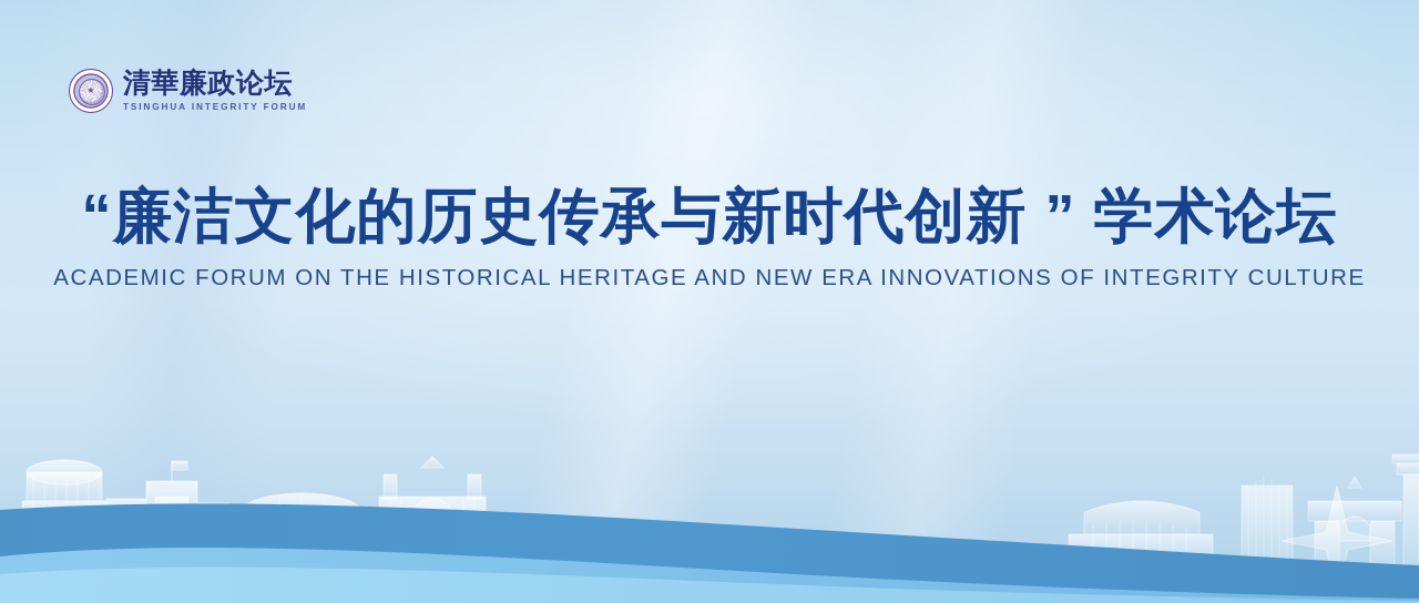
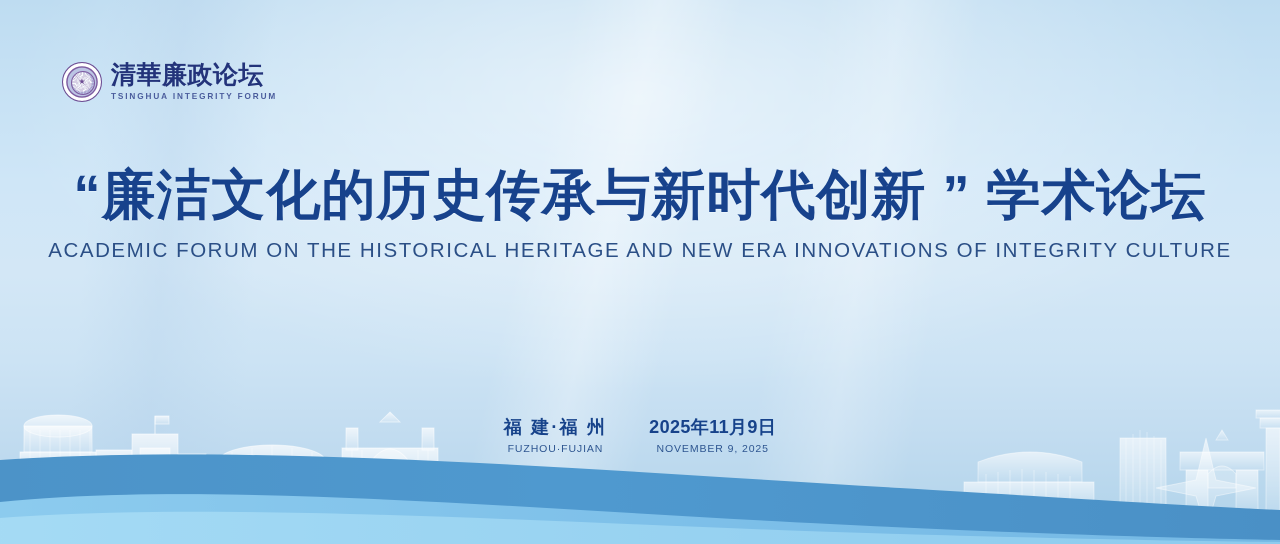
  清華廉政论坛
  TSINGHUA INTEGRITY FORUM
  “廉洁文化的历史传承与新时代创新 ” 学术论坛
  ACADEMIC FORUM ON THE HISTORICAL HERITAGE AND NEW ERA INNOVATIONS OF INTEGRITY CULTURE
+ 福 建·福 州
+ FUZHOU·FUJIAN
+ 2025年11月9日
+ NOVEMBER 9, 2025
